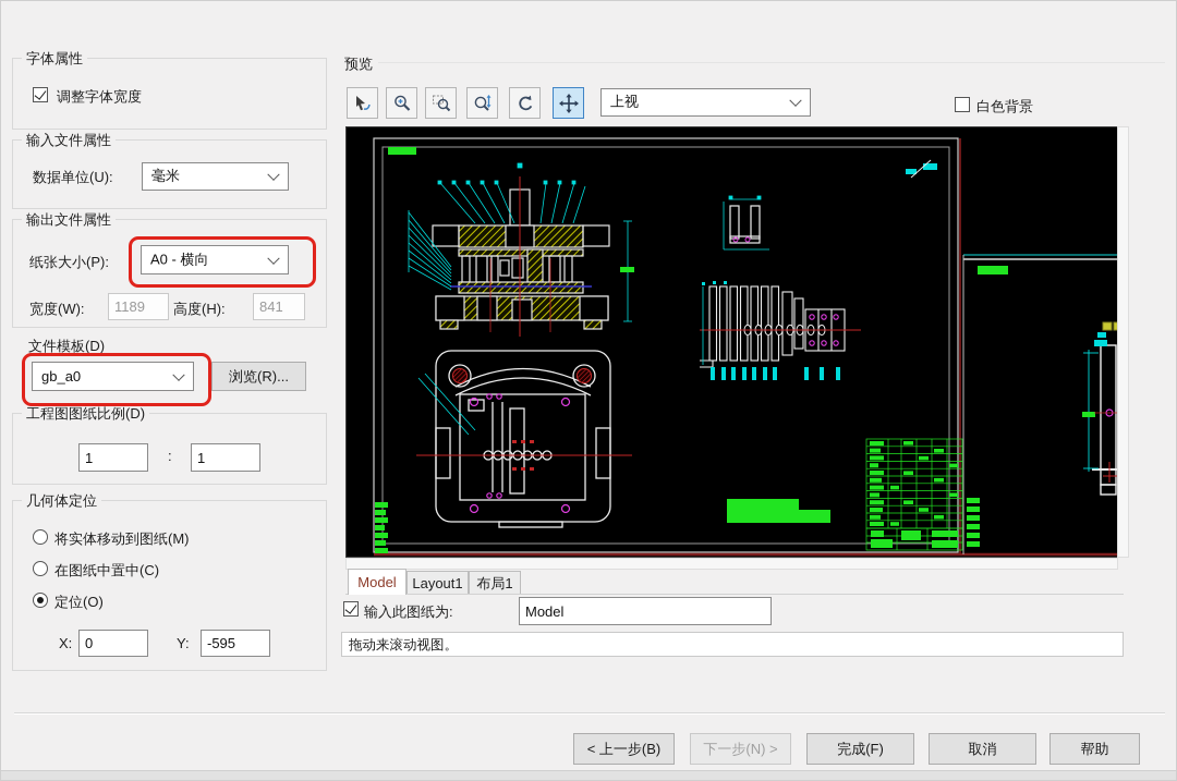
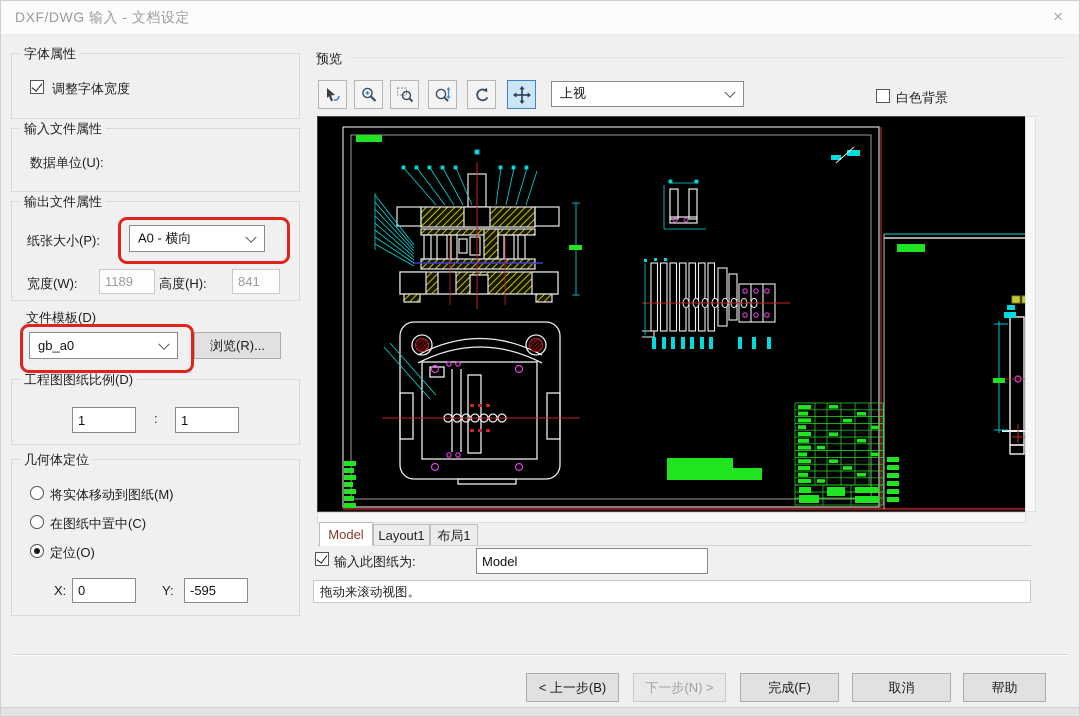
+ DXF/DWG 输入 - 文档设定
+ ×
  字体属性
  调整字体宽度
  输入文件属性
  数据单位(U):
- 毫米
  输出文件属性
  纸张大小(P):
  A0 - 横向
  宽度(W):
  1189
  高度(H):
  841
  文件模板(D)
  gb_a0
  浏览(R)...
  工程图图纸比例(D)
  1
  :
  1
  几何体定位
  将实体移动到图纸(M)
  在图纸中置中(C)
  定位(O)
  X:
  0
  Y:
  -595
  预览
  上视
  白色背景
  Model
  Layout1
  布局1
  输入此图纸为:
  Model
  拖动来滚动视图。
  < 上一步(B)
  下一步(N) >
  完成(F)
  取消
  帮助
